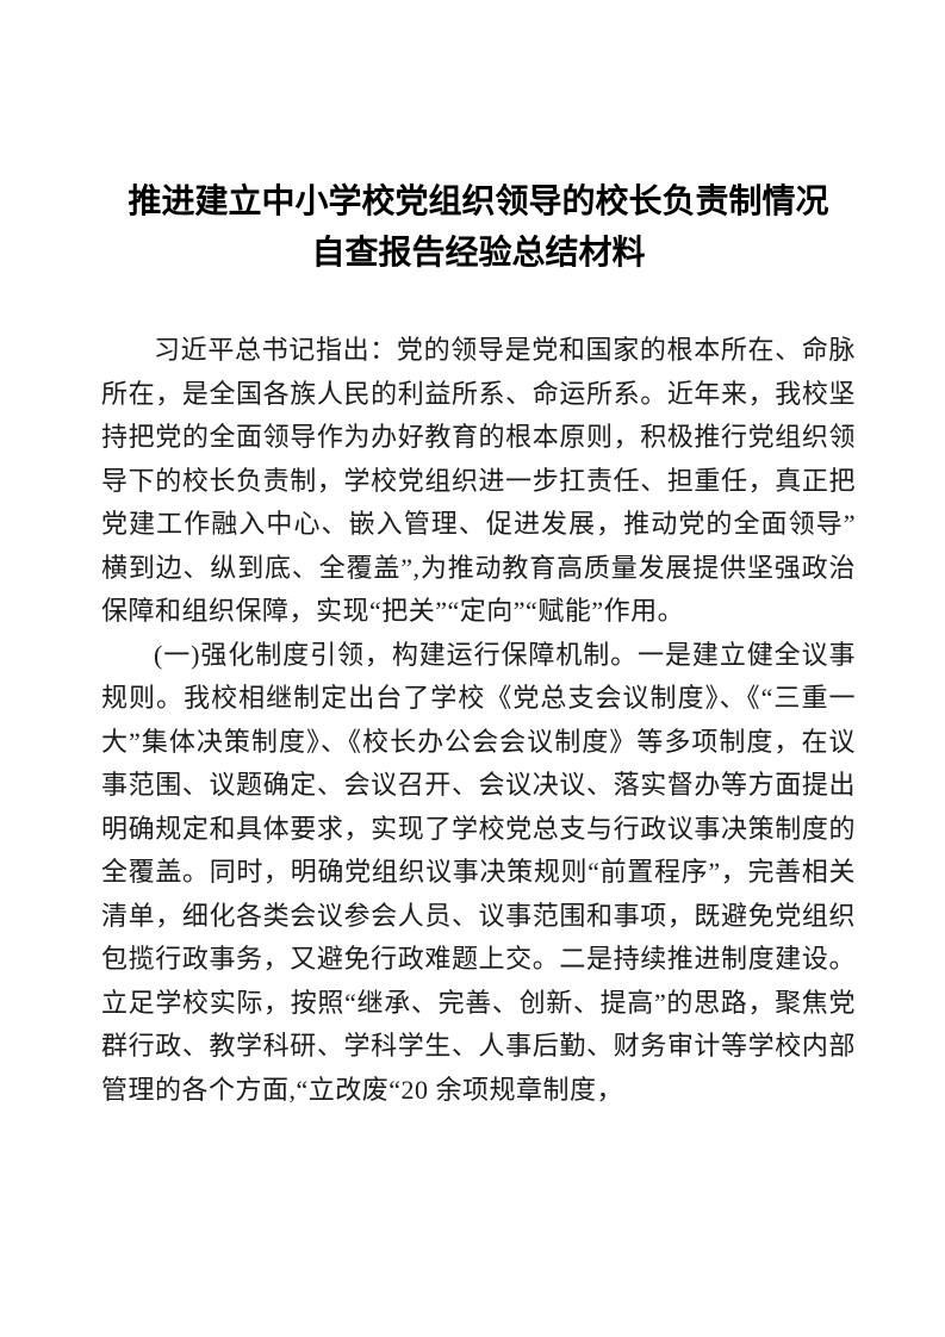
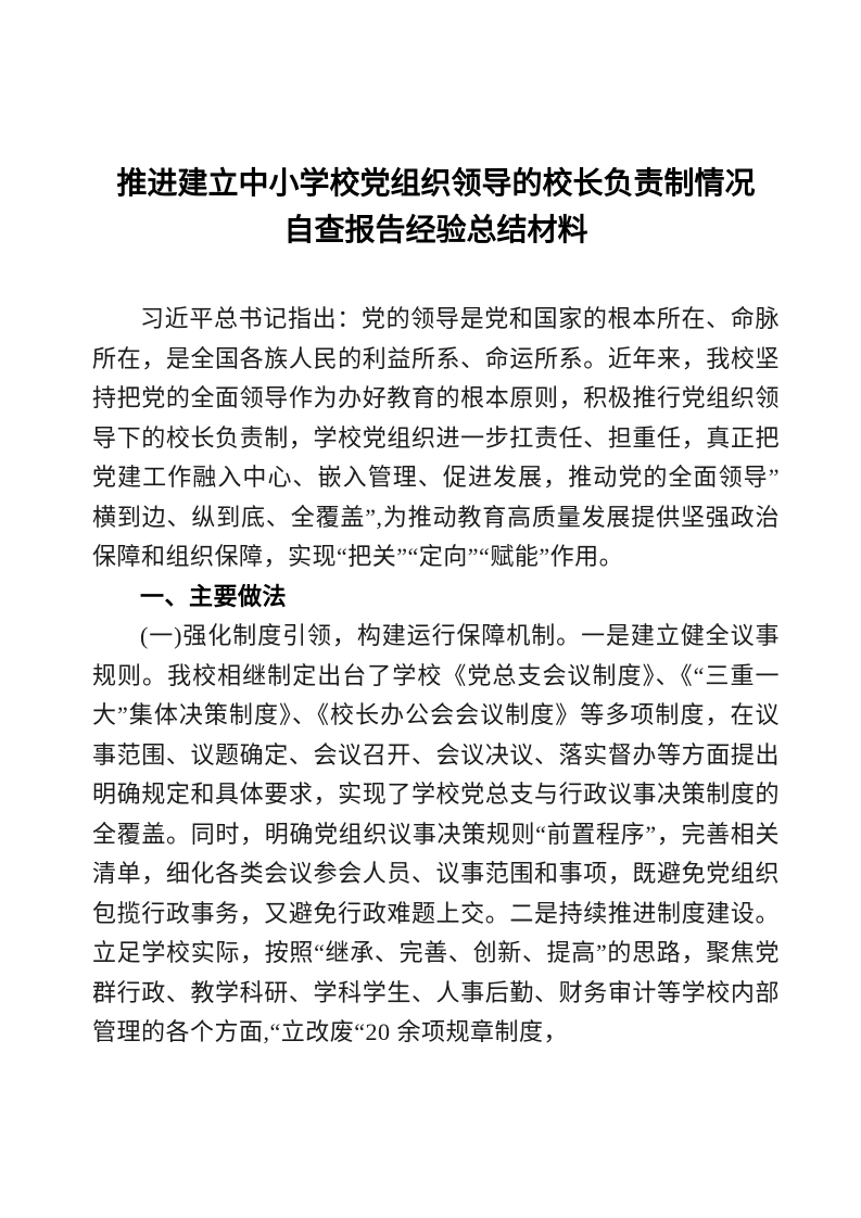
  推进建立中小学校党组织领导的校长负责制情况
  自查报告经验总结材料
  习近平总书记指出：党的领导是党和国家的根本所在、命脉所在，是全国各族人民的利益所系、命运所系。近年来，我校坚持把党的全面领导作为办好教育的根本原则，积极推行党组织领导下的校长负责制，学校党组织进一步扛责任、担重任，真正把党建工作融入中心、嵌入管理、促进发展，推动党的全面领导”横到边、纵到底、全覆盖”,为推动教育高质量发展提供坚强政治保障和组织保障，实现“把关”“定向”“赋能”作用。
+ 一、主要做法
  (一)强化制度引领，构建运行保障机制。一是建立健全议事规则。我校相继制定出台了学校《党总支会议制度》、《“三重一大”集体决策制度》、《校长办公会会议制度》等多项制度，在议事范围、议题确定、会议召开、会议决议、落实督办等方面提出明确规定和具体要求，实现了学校党总支与行政议事决策制度的全覆盖。同时，明确党组织议事决策规则“前置程序”，完善相关清单，细化各类会议参会人员、议事范围和事项，既避免党组织包揽行政事务，又避免行政难题上交。二是持续推进制度建设。立足学校实际，按照“继承、完善、创新、提高”的思路，聚焦党群行政、教学科研、学科学生、人事后勤、财务审计等学校内部管理的各个方面,“立改废“20 余项规章制度，
